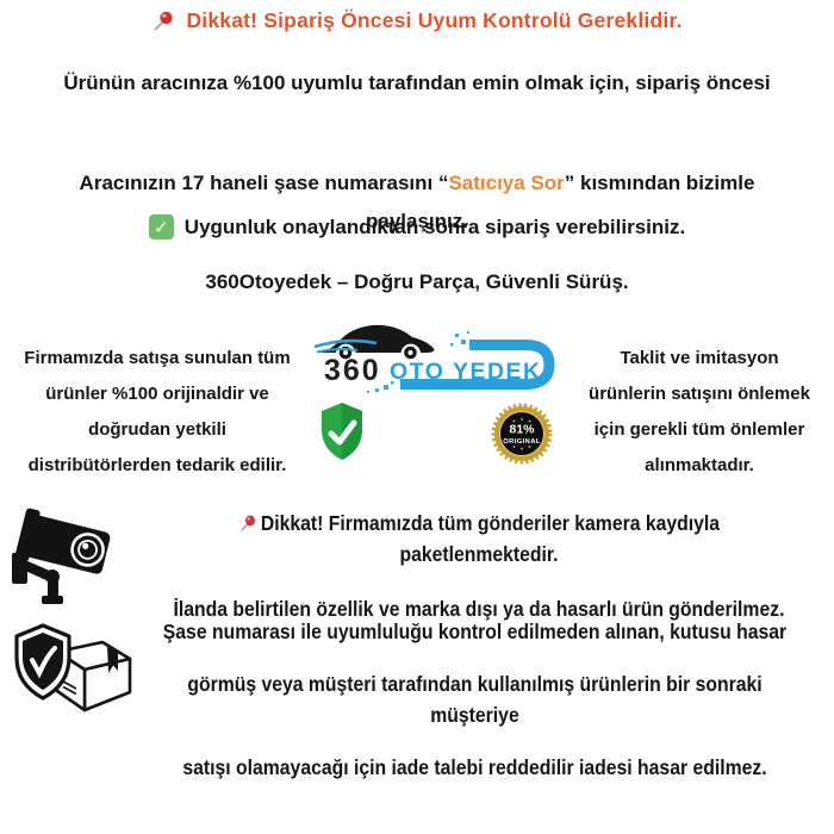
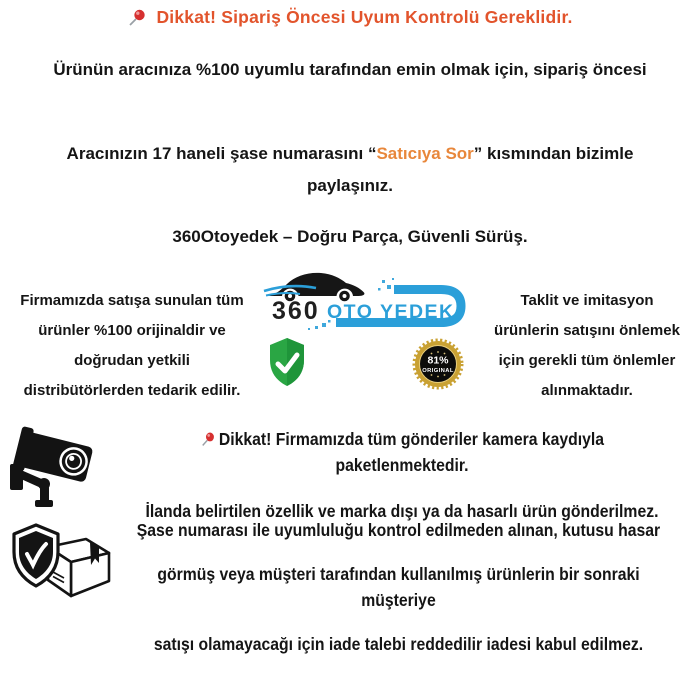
  Dikkat! Sipariş Öncesi Uyum Kontrolü Gereklidir.
  Ürünün aracınıza %100 uyumlu tarafından emin olmak için, sipariş öncesi
  Aracınızın 17 haneli şase numarasını “Satıcıya Sor” kısmından bizimle
  paylaşınız.
- Uygunluk onaylandıktan sonra sipariş verebilirsiniz.
  360Otoyedek – Doğru Parça, Güvenli Sürüş.
  Firmamızda satışa sunulan tüm
  ürünler %100 orijinaldir ve
  doğrudan yetkili
  distribütörlerden tedarik edilir.
  360
  OTO YEDEK
  81%
  Taklit ve imitasyon
  ürünlerin satışını önlemek
  için gerekli tüm önlemler
  alınmaktadır.
  Dikkat! Firmamızda tüm gönderiler kamera kaydıyla paketlenmektedir.
  İlanda belirtilen özellik ve marka dışı ya da hasarlı ürün gönderilmez.
  Şase numarası ile uyumluluğu kontrol edilmeden alınan, kutusu hasar
  görmüş veya müşteri tarafından kullanılmış ürünlerin bir sonraki müşteriye
- satışı olamayacağı için iade talebi reddedilir iadesi hasar edilmez.
+ satışı olamayacağı için iade talebi reddedilir iadesi kabul edilmez.
